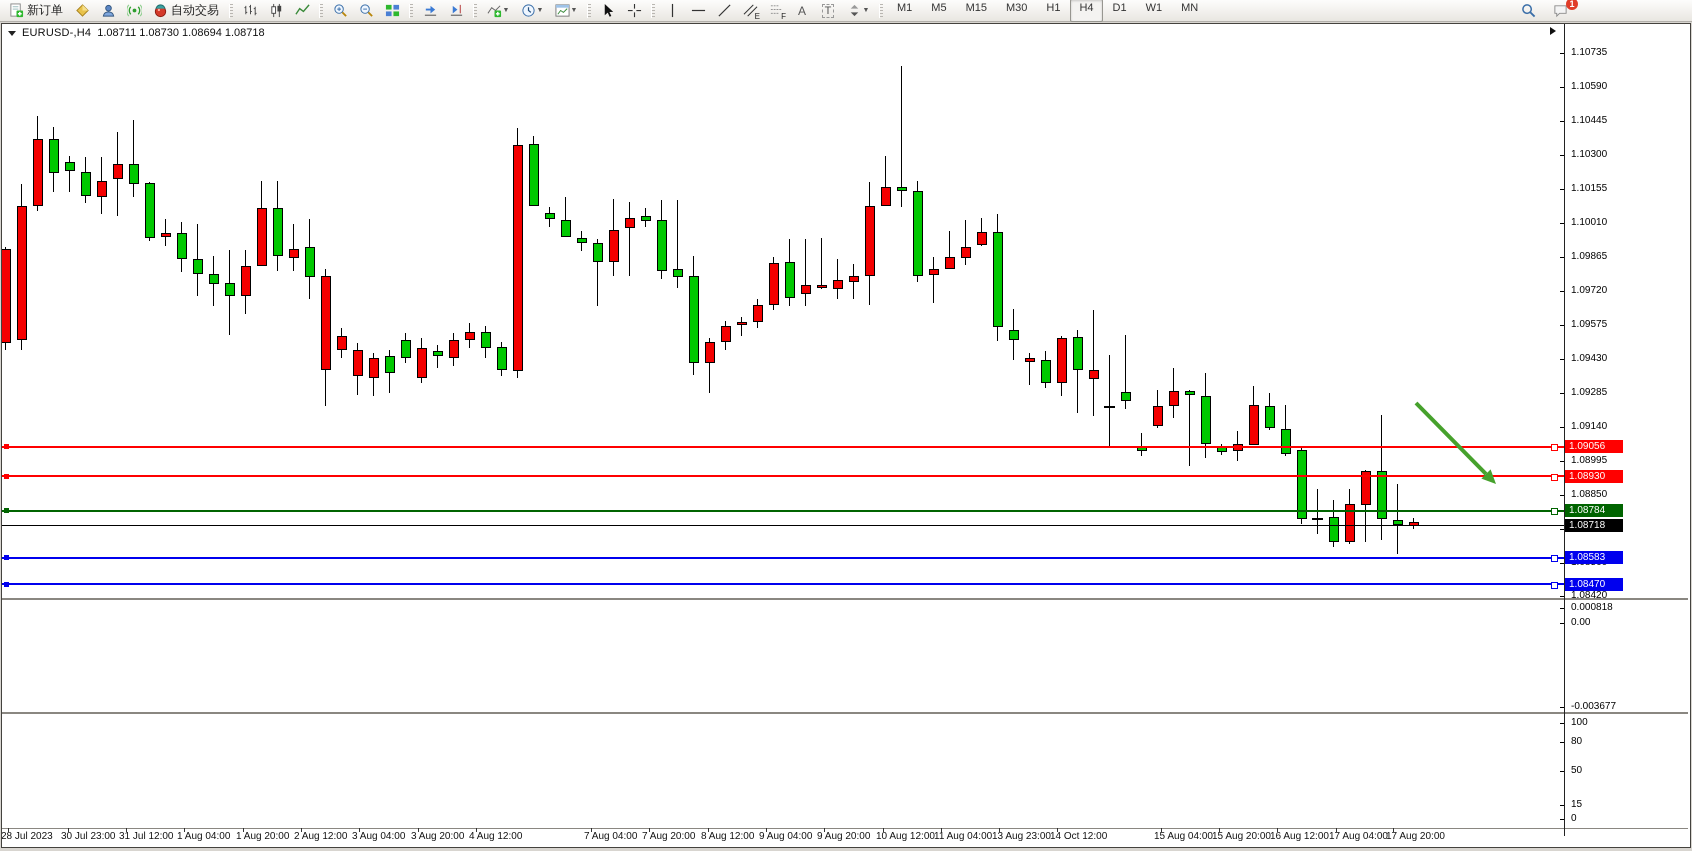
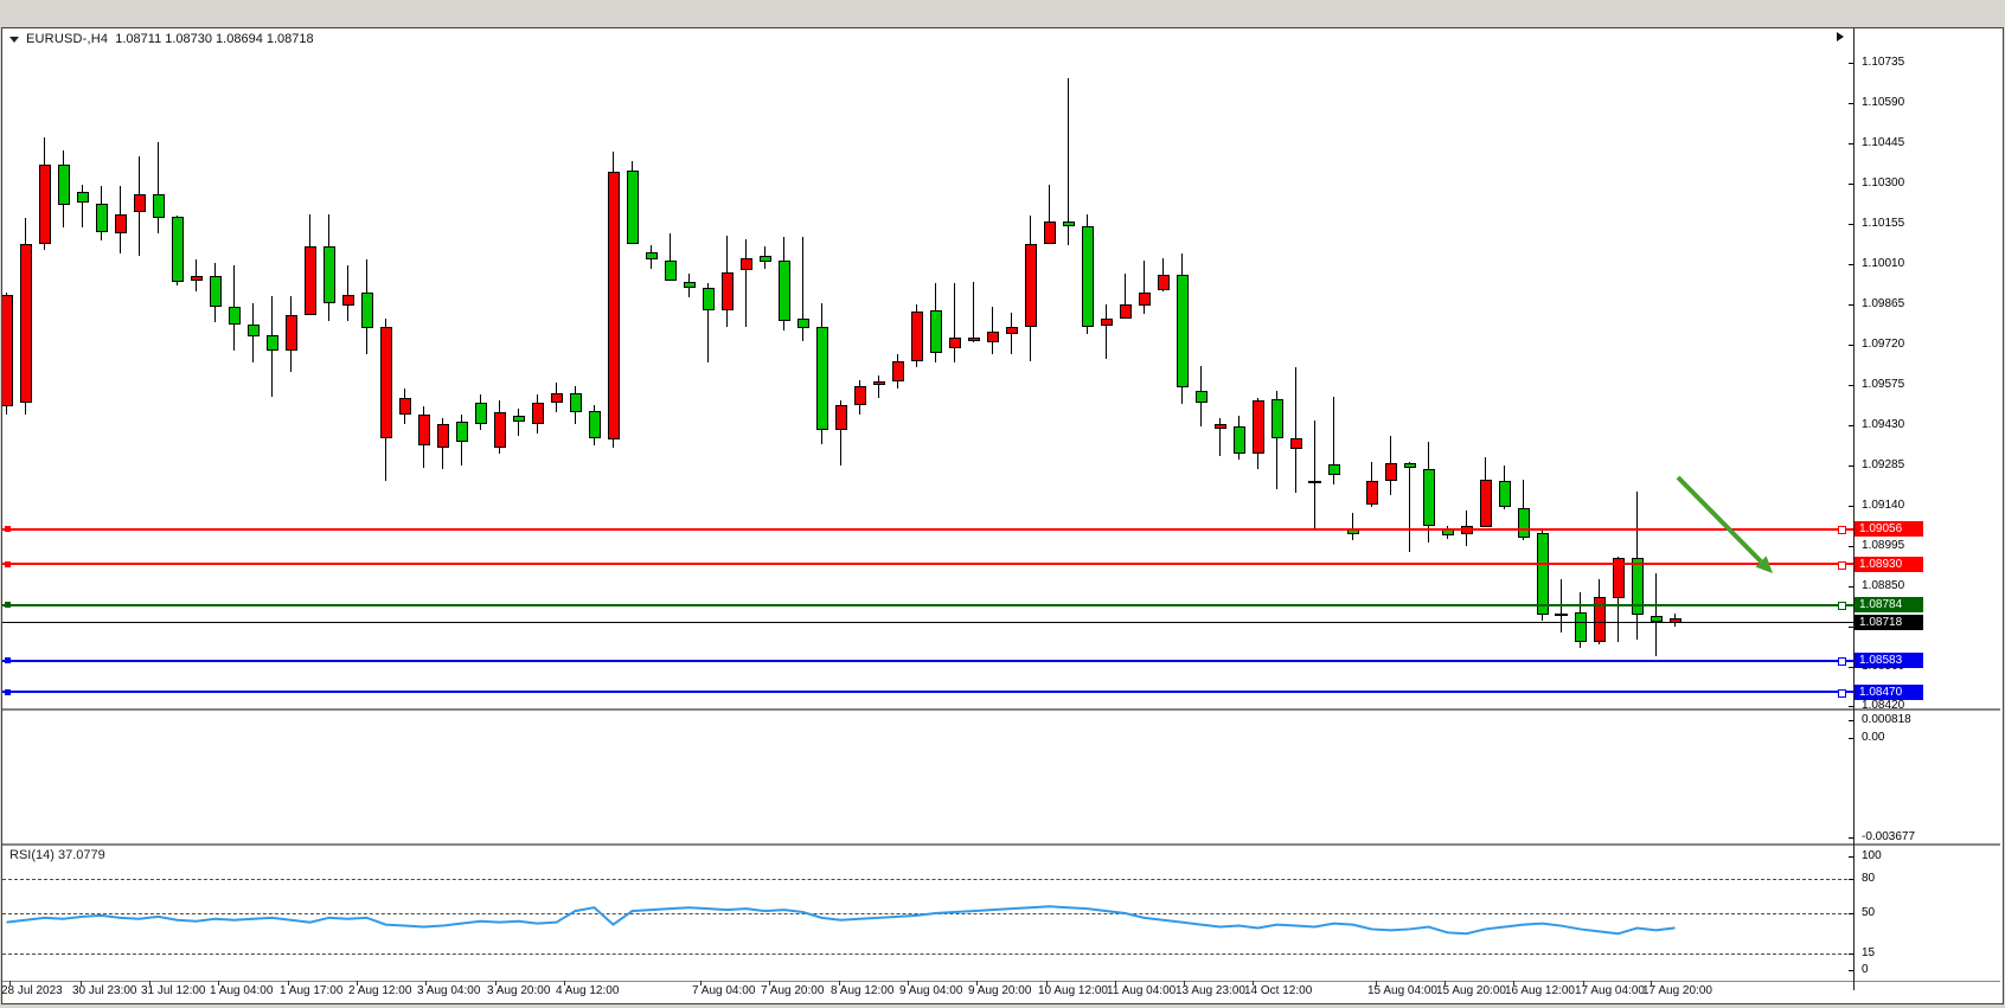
- 新订单
- 自动交易
- E
- F
- A
- T
- M1
- M5
- M15
- M30
- H1
- H4
- D1
- W1
- MN
- 1
  EURUSD-,H4
  1.08711 1.08730 1.08694 1.08718
+ RSI(14) 37.0779
  1.10735
  1.10590
  1.10445
  1.10300
  1.10155
  1.10010
  1.09865
  1.09720
  1.09575
  1.09430
  1.09285
  1.09140
  1.08995
  1.08850
  1.08420
  0.000818
  0.00
  -0.003677
  100
  80
  50
  15
  0
  1.09056
  1.08930
  1.08784
  1.08718
  1.08583
  1.08470
  28 Jul 2023
  30 Jul 23:00
  31 Jul 12:00
  1 Aug 04:00
- 1 Aug 20:00
+ 1 Aug 17:00
  2 Aug 12:00
  3 Aug 04:00
  3 Aug 20:00
  4 Aug 12:00
  7 Aug 04:00
  7 Aug 20:00
  8 Aug 12:00
  9 Aug 04:00
  9 Aug 20:00
  10 Aug 12:00
  11 Aug 04:00
  13 Aug 23:00
  14 Oct 12:00
  15 Aug 04:00
  15 Aug 20:00
  16 Aug 12:00
  17 Aug 04:00
  17 Aug 20:00
